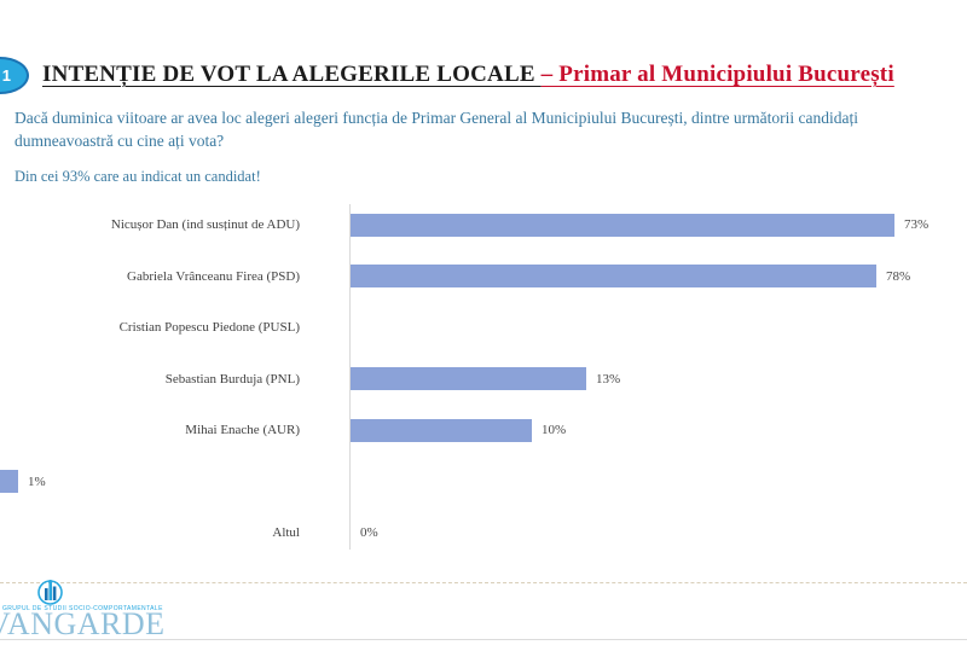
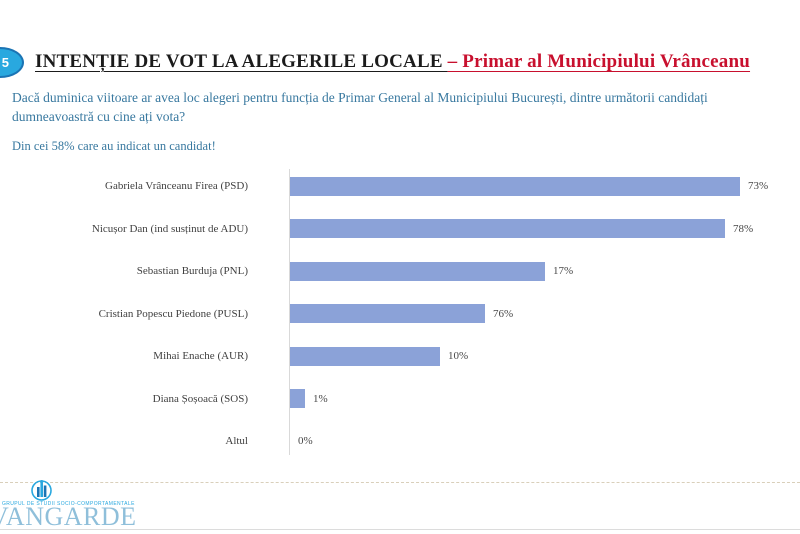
- 1
+ 5
- INTENȚIE DE VOT LA ALEGERILE LOCALE – Primar al Municipiului București
+ INTENȚIE DE VOT LA ALEGERILE LOCALE – Primar al Municipiului Vrânceanu
- Dacă duminica viitoare ar avea loc alegeri alegeri funcția de Primar General al Municipiului București, dintre următorii candidați dumneavoastră cu cine ați vota?
+ Dacă duminica viitoare ar avea loc alegeri pentru funcția de Primar General al Municipiului București, dintre următorii candidați dumneavoastră cu cine ați vota?
- Din cei 93% care au indicat un candidat!
+ Din cei 58% care au indicat un candidat!
- Nicușor Dan (ind susținut de ADU)
+ Gabriela Vrânceanu Firea (PSD)
  73%
- Gabriela Vrânceanu Firea (PSD)
+ Nicușor Dan (ind susținut de ADU)
  78%
- Cristian Popescu Piedone (PUSL)
+ Sebastian Burduja (PNL)
+ 17%
- Sebastian Burduja (PNL)
+ Cristian Popescu Piedone (PUSL)
- 13%
+ 76%
  Mihai Enache (AUR)
  10%
+ Diana Șoșoacă (SOS)
  1%
  Altul
  0%
  ANGARDE
